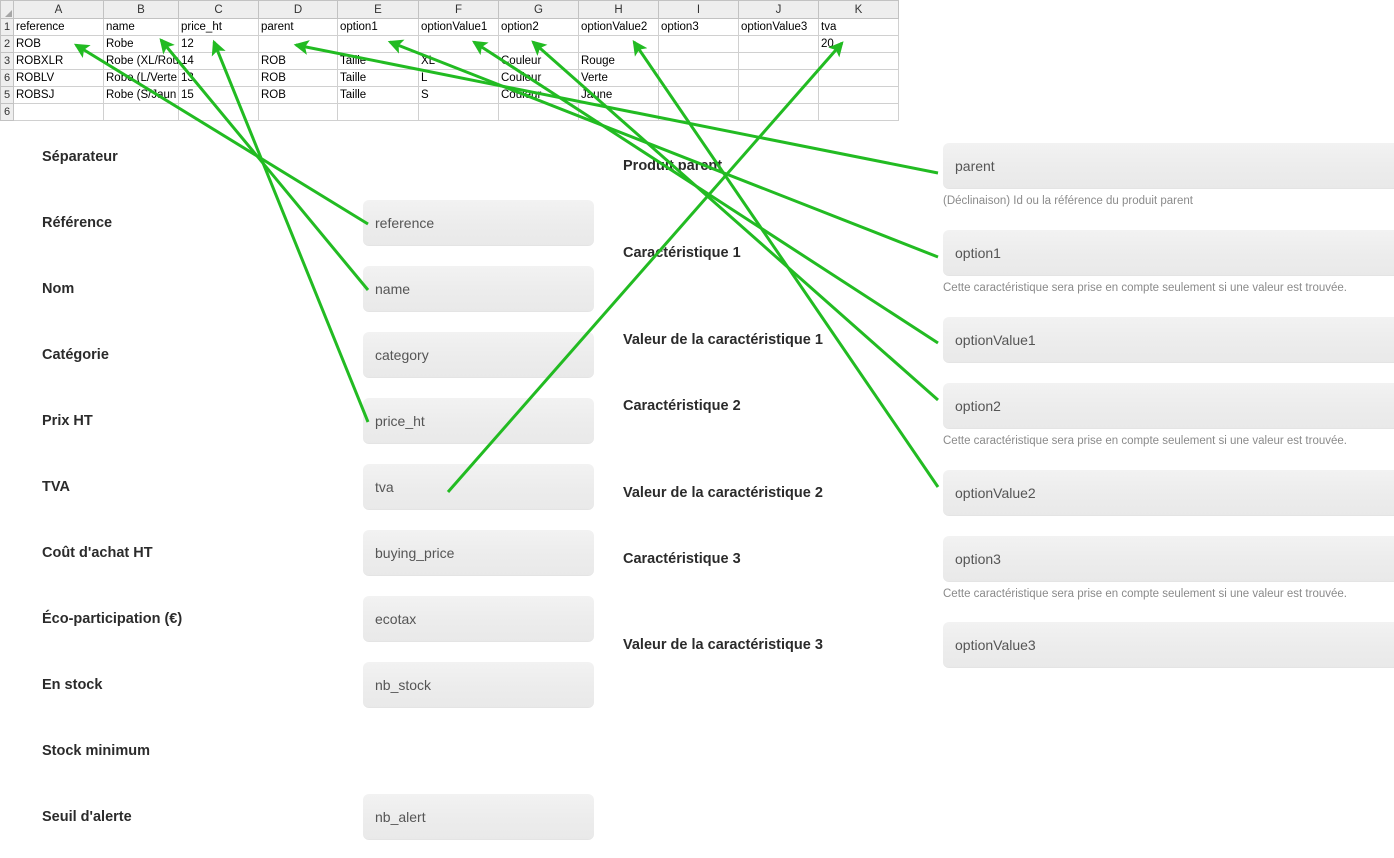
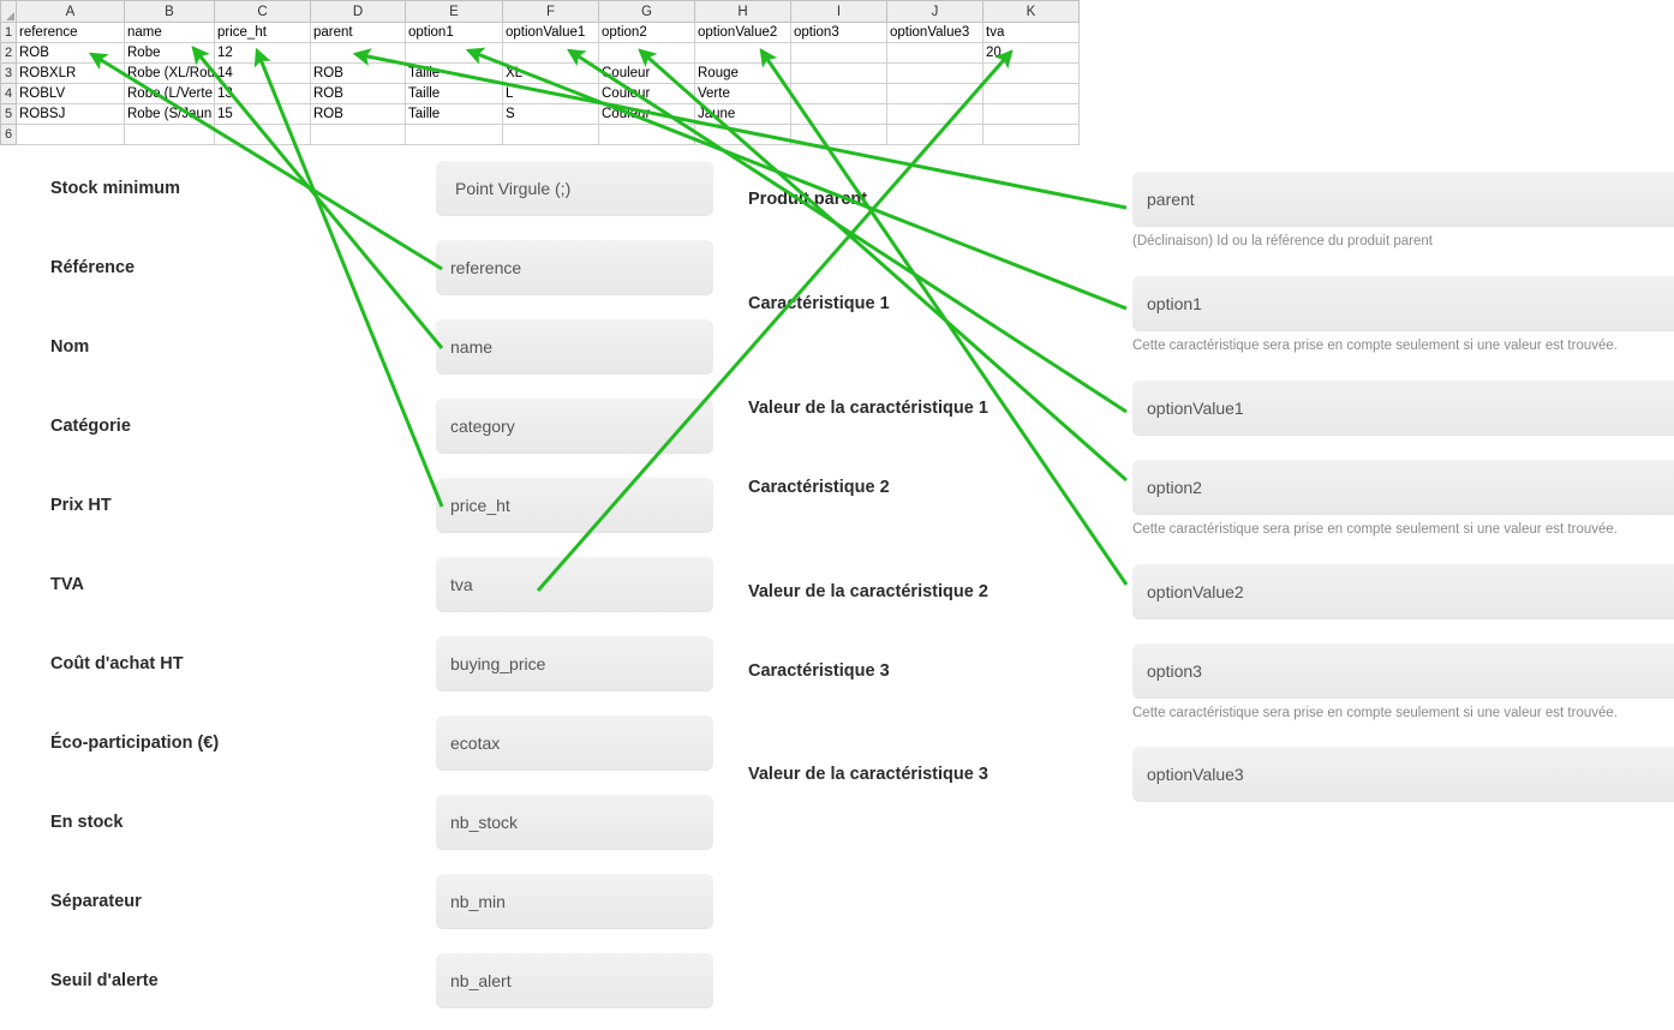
  	A	B	C	D	E	F	G	H	I	J	K
  1	reference	name	price_ht	parent	option1	optionValue1	option2	optionValue2	option3	optionValue3	tva
  2	ROB	Robe	12								20
  3	ROBXLR	Robe (XL/Rou	14	ROB	Taille	XL	ouleur	Rouge
- 6	ROBLV	Rob (L/Verte	1	ROB	Taille	L	Coulur	Verte
+ 4	ROBLV	Rob (L/Verte	1	ROB	Taille	L	Coulur	Verte
  5	ROBSJ	Robe (S/Jun	15	ROB	Taille	S	Couu	Jaune
  6
- Séparateur
+ Stock minimum
+ Point Virgule (;)
  Référence
  reference
  Nom
  name
  Catégorie
  category
  Prix HT
  price_ht
  TVA
  tva
  Coût d'achat HT
  buying_price
  Éco-participation (€)
  ecotax
  En stock
  nb_stock
- Stock minimum
+ Séparateur
+ nb_min
  Seuil d'alerte
  nb_alert
  parent
  (Déclinaison) Id ou la référence du produit parent
  Caratéristique 1
  option1
  Cette caractéristique sera prise en compte seulement si une valeur est trouvée.
  Valeur de la caractéristique 1
  optionValue1
  Caractéristique 2
  option2
  Cette caractéristique sera prise en compte seulement si une valeur est trouvée.
  Valeur de la caractéristique 2
  optionValue2
  Caractéristique 3
  option3
  Cette caractéristique sera prise en compte seulement si une valeur est trouvée.
  Valeur de la caractéristique 3
  optionValue3
